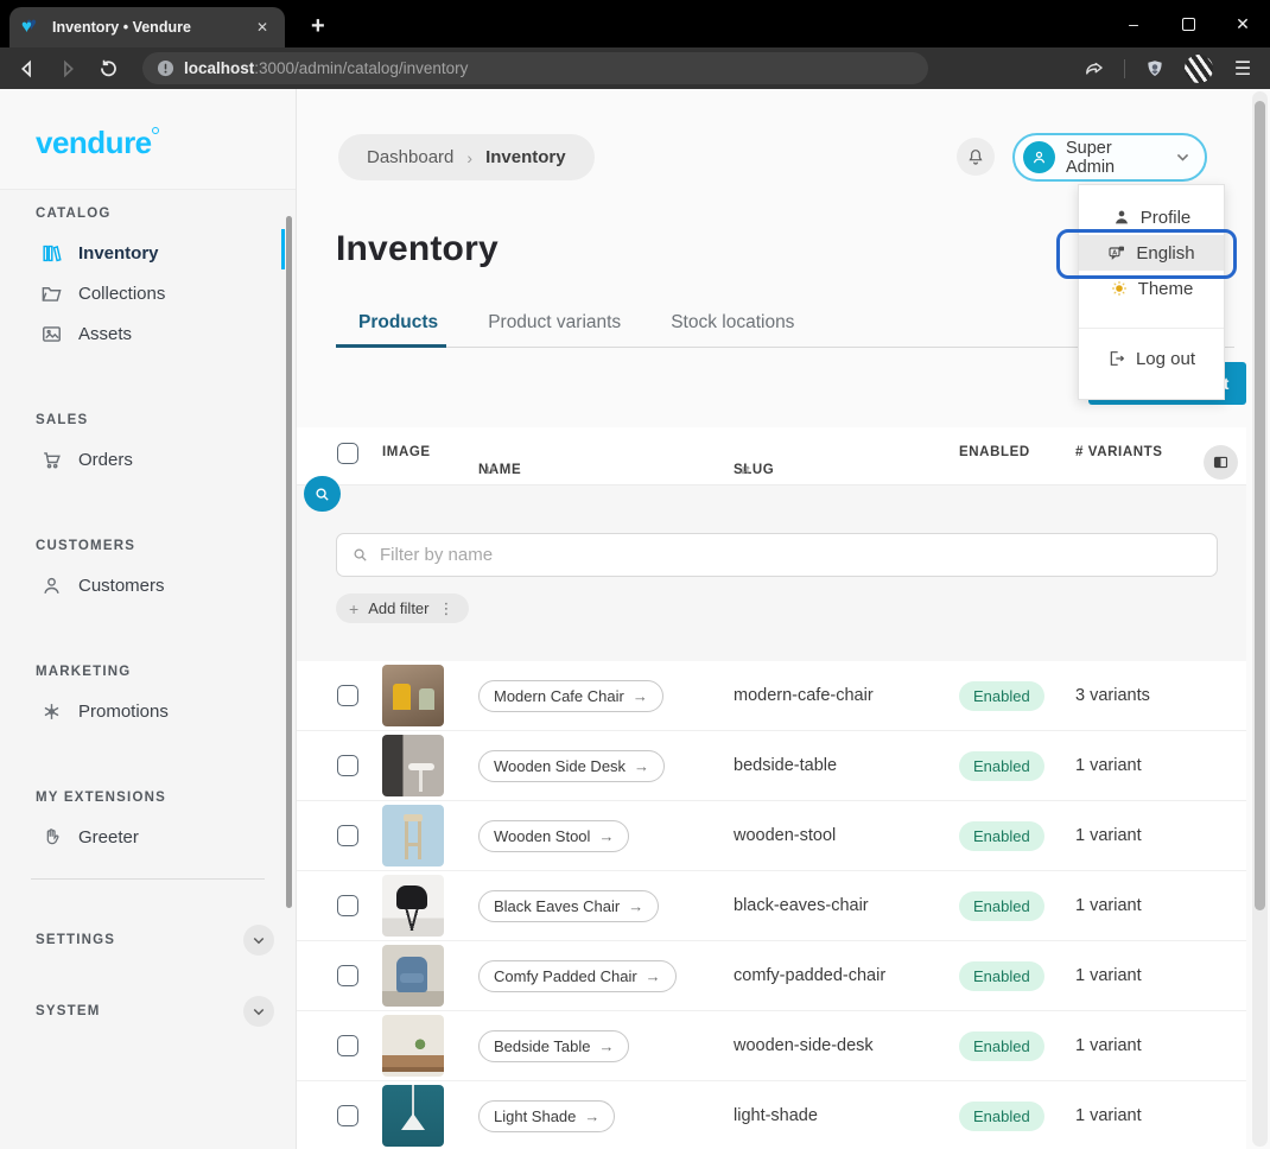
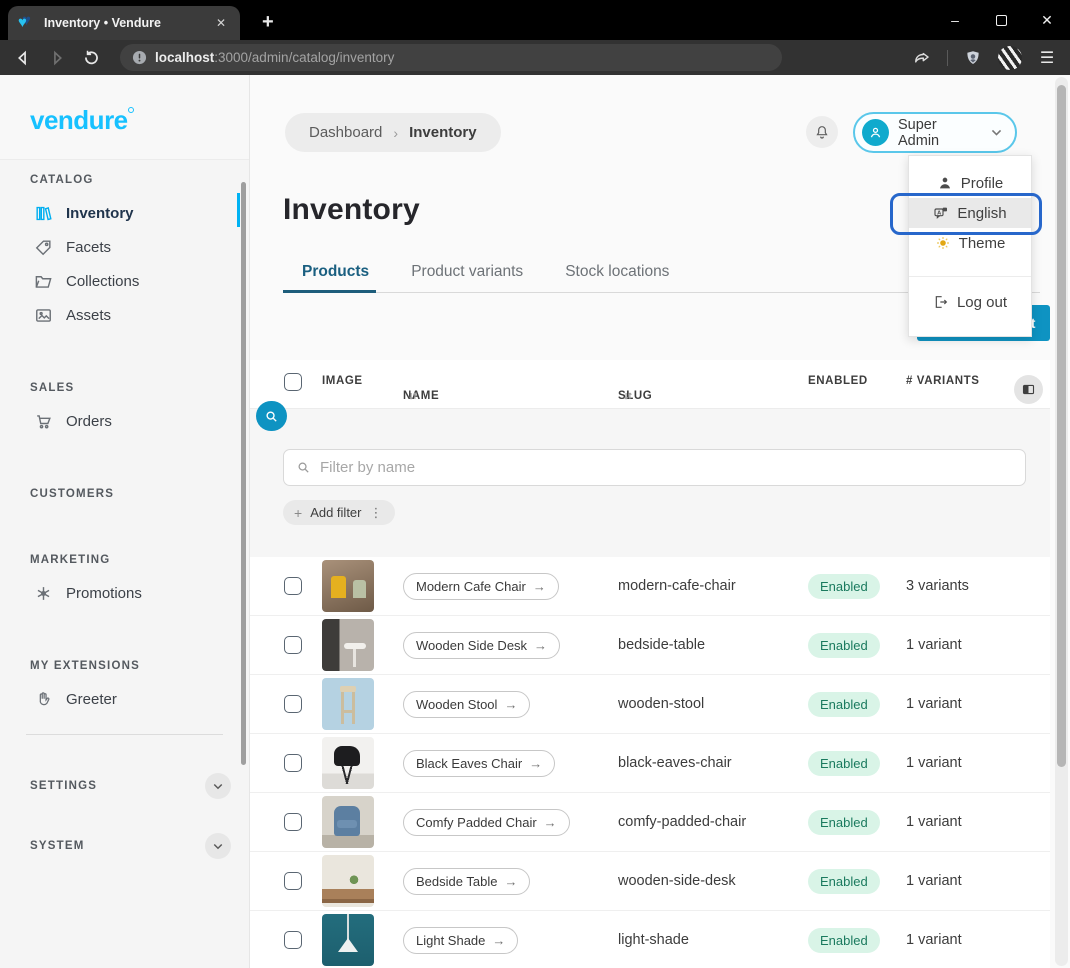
  ♥
  ♥
  Inventory • Vendure
  ✕
  +
  –
  ✕
  localhost:3000/admin/catalog/inventory
  ☰
  vendure
  CATALOG
  Inventory
+ Facets
  Collections
  Assets
  SALES
  Orders
  CUSTOMERS
- Customers
  MARKETING
  Promotions
  MY EXTENSIONS
  Greeter
  SETTINGS
  SYSTEM
  Dashboard
  ›
  Inventory
  Super Admin
  Inventory
  Products
  Product variants
  Stock locations
  IMAGE
  NAME
  SUG
  ENABLED
  # VARIANTS
  Filter by name
  +
  Add filter
  ⋮
  Modern Cafe Chair
  →
  modern-cafe-chair
  Enabled
  3 variants
  Wooden Side Desk
  →
  bedside-table
  Enabled
  1 variant
  Wooden Stool
  →
  wooden-stool
  Enabled
  1 variant
  Black Eaves Chair
  →
  black-eaves-chair
  Enabled
  1 variant
  Comfy Padded Chair
  →
  comfy-padded-chair
  Enabled
  1 variant
  Bedside Table
  →
  wooden-side-desk
  Enabled
  1 variant
  Light Shade
  →
  light-shade
  Enabled
  1 variant
  Profile
  English
  Theme
  Log out
